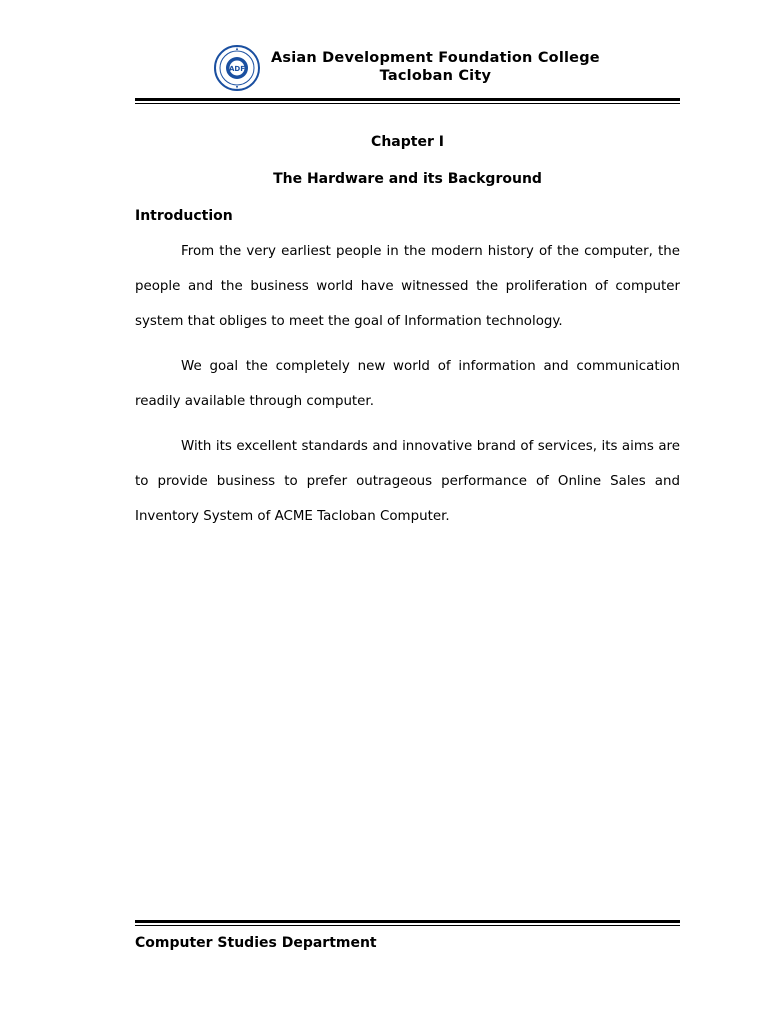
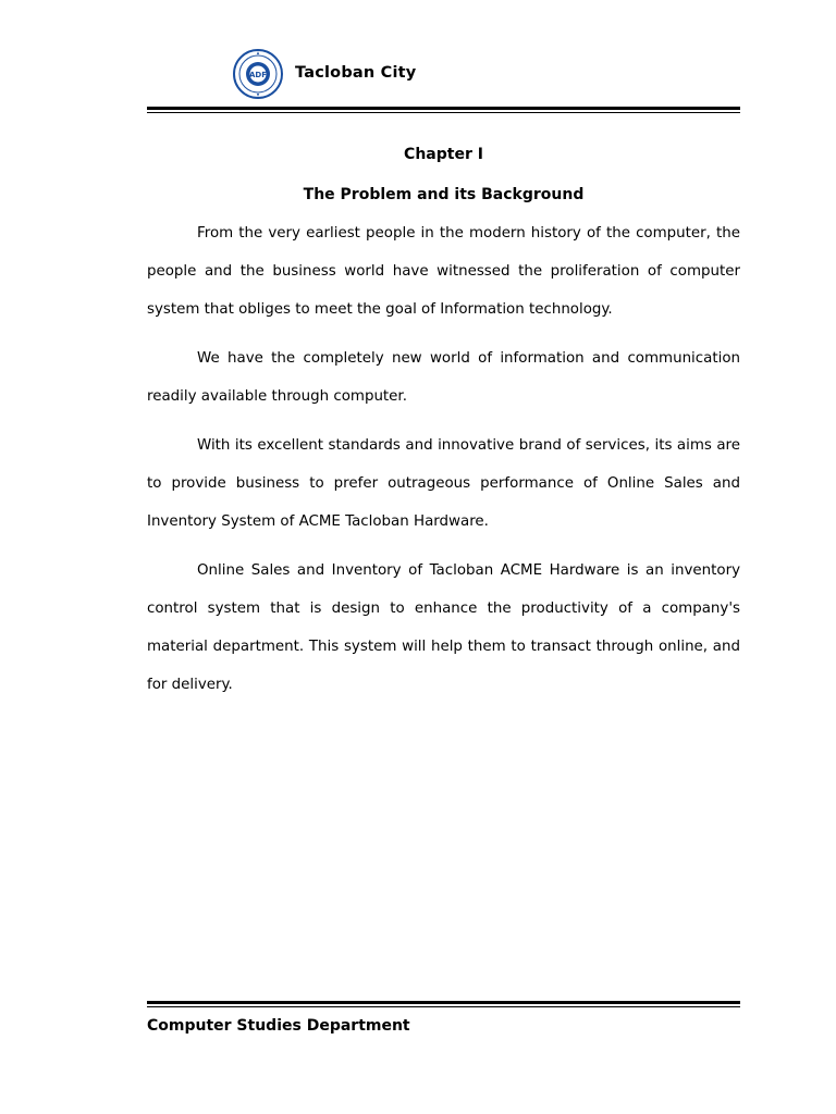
  ADF
- Asian Development Foundation College
  Tacloban City
  Chapter I
- The Hardware and its Background
+ The Problem and its Background
- Introduction
  From the very earliest people in the modern history of the computer, the people and the business world have witnessed the proliferation of computer system that obliges to meet the goal of Information technology.
- We goal the completely new world of information and communication readily available through computer.
+ We have the completely new world of information and communication readily available through computer.
- With its excellent standards and innovative brand of services, its aims are to provide business to prefer outrageous performance of Online Sales and Inventory System of ACME Tacloban Computer.
+ With its excellent standards and innovative brand of services, its aims are to provide business to prefer outrageous performance of Online Sales and Inventory System of ACME Tacloban Hardware.
+ Online Sales and Inventory of Tacloban ACME Hardware is an inventory control system that is design to enhance the productivity of a company's material department. This system will help them to transact through online, and for delivery.
  Computer Studies Department
